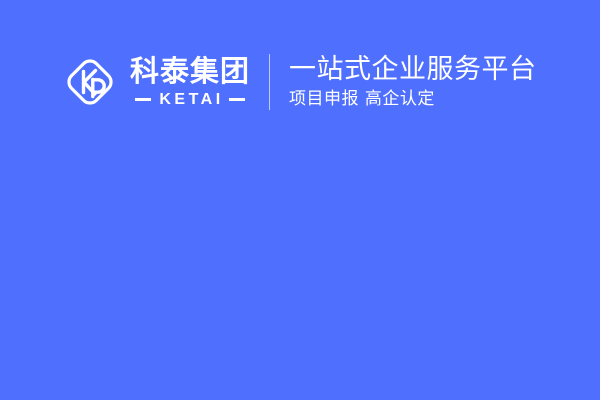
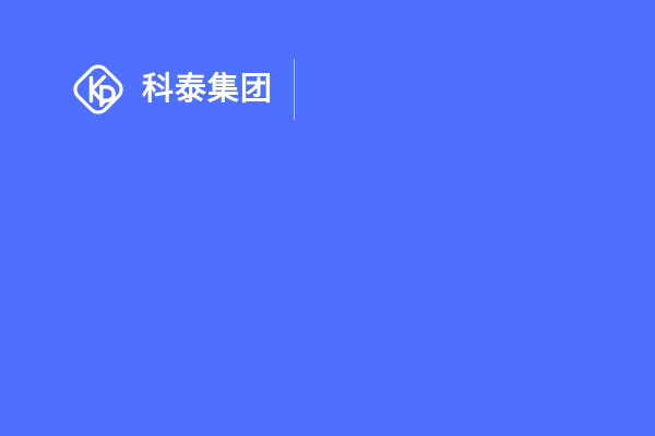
  科泰集团
- KETAI
- 一站式企业服务平台
- 项目申报 高企认定
